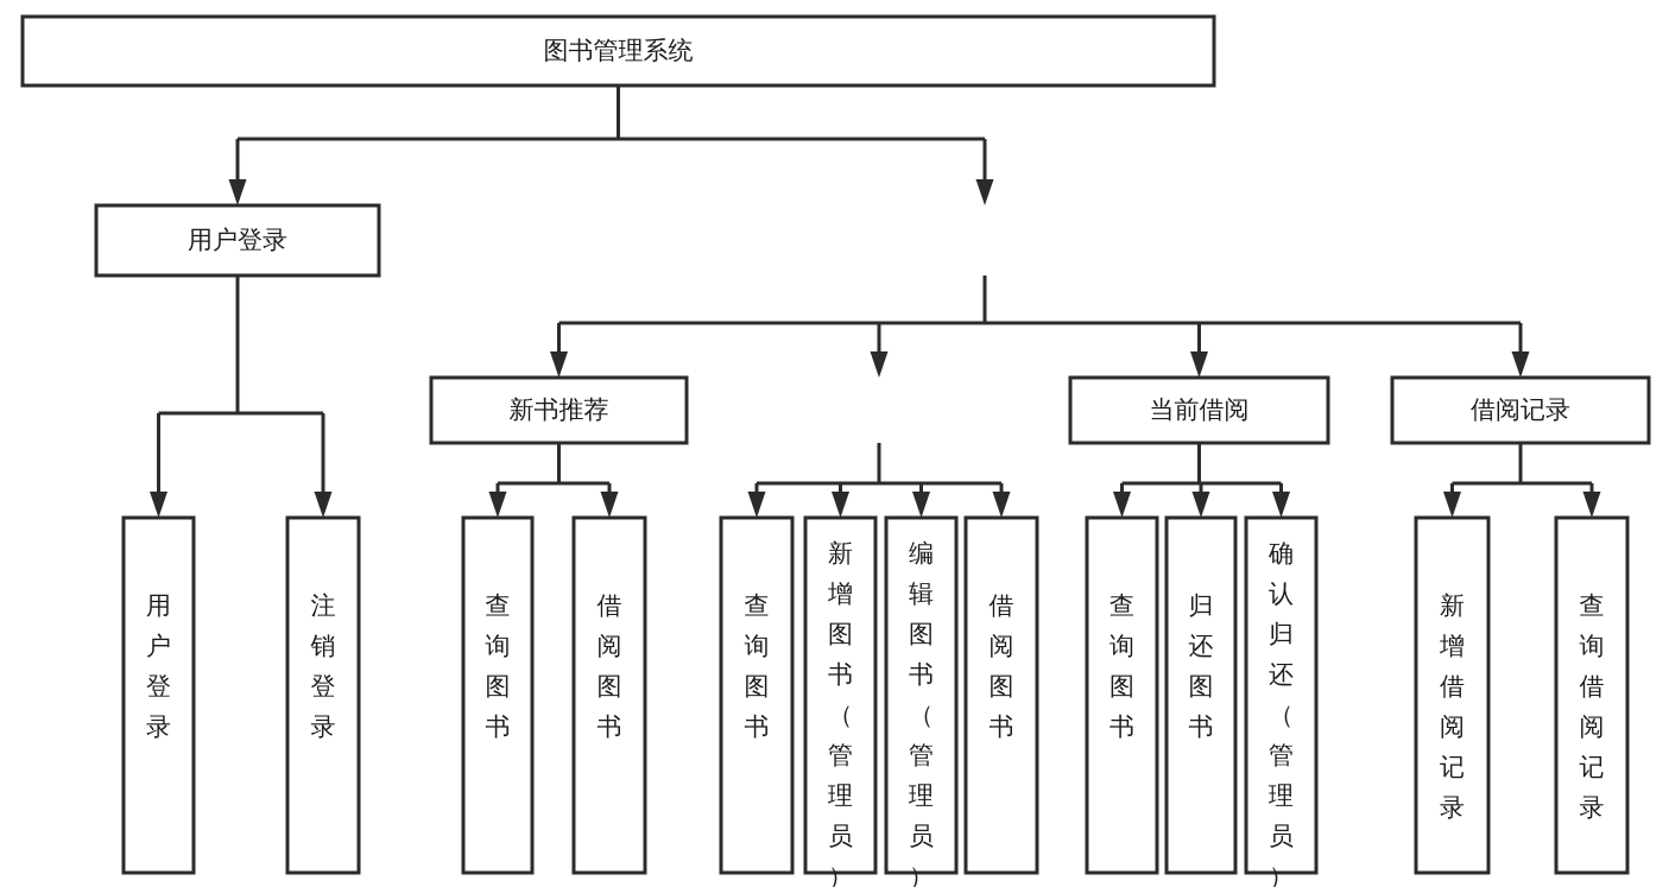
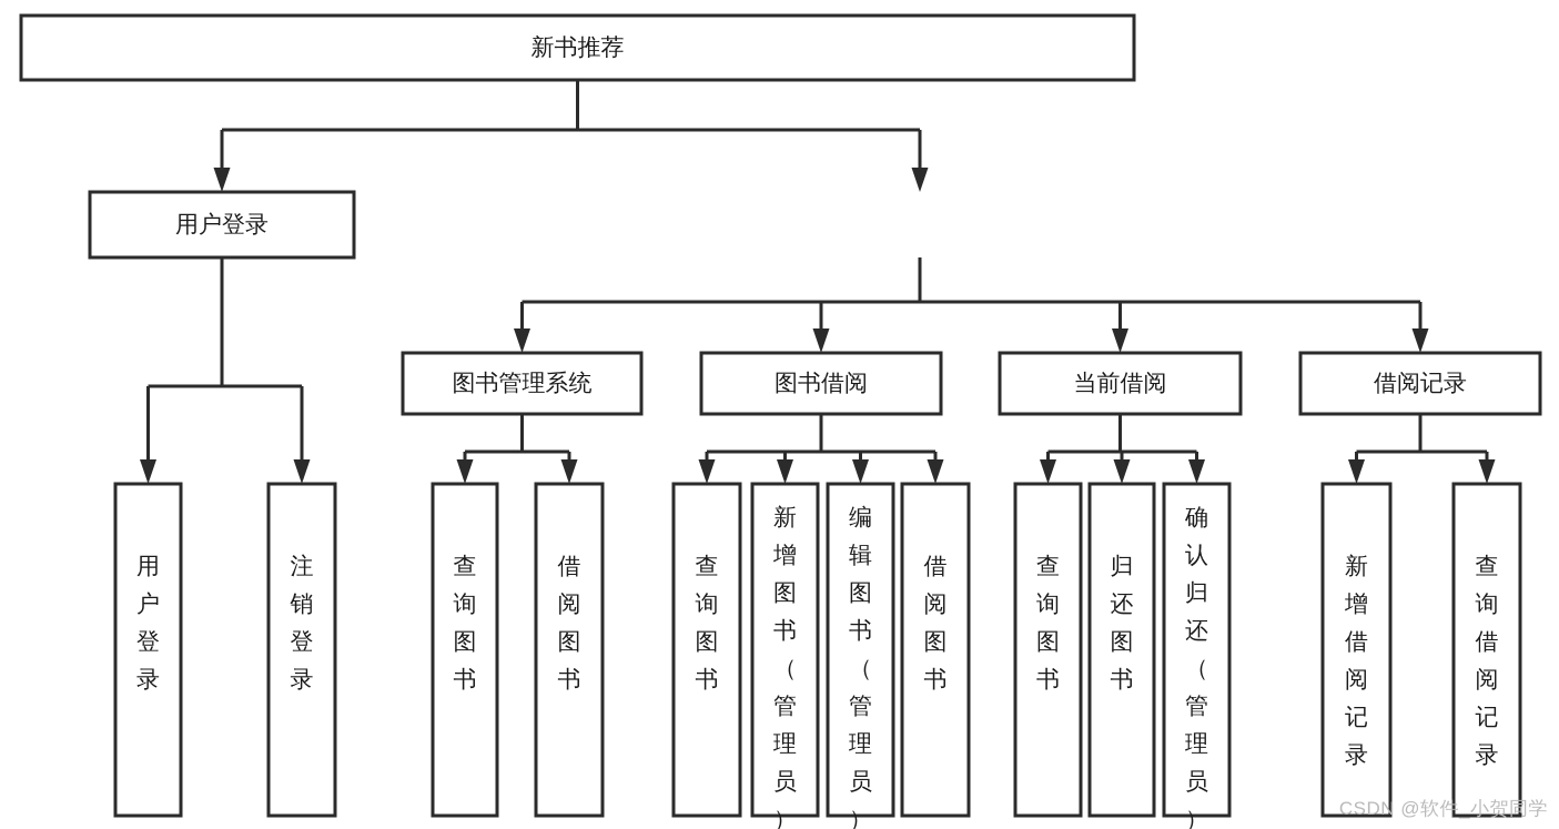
- 图书管理系统
+ 新书推荐
  用户登录
- 新书推荐
+ 图书管理系统
+ 图书借阅
  当前借阅
  借阅记录
  用户登录
  注销登录
  查询图书
  借阅图书
  查询图书
  新增图书（管理员）
  编辑图书（管理员）
  借阅图书
  查询图书
  归还图书
  确认归还（管理员）
  新增借阅记录
  查询借阅记录
+ CSDN @软件_小贺同学
